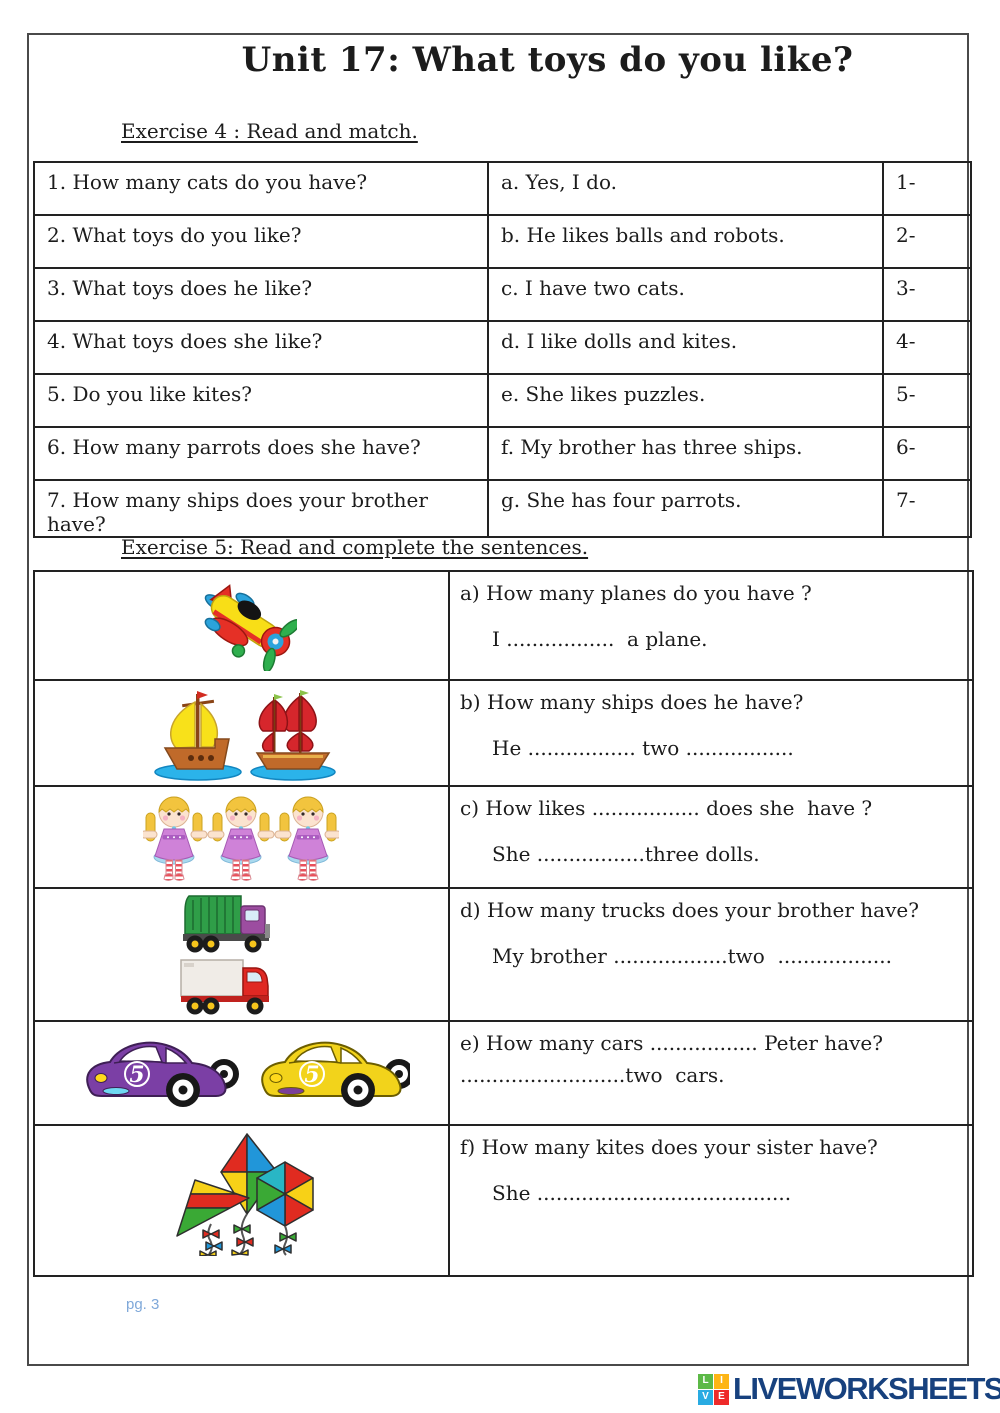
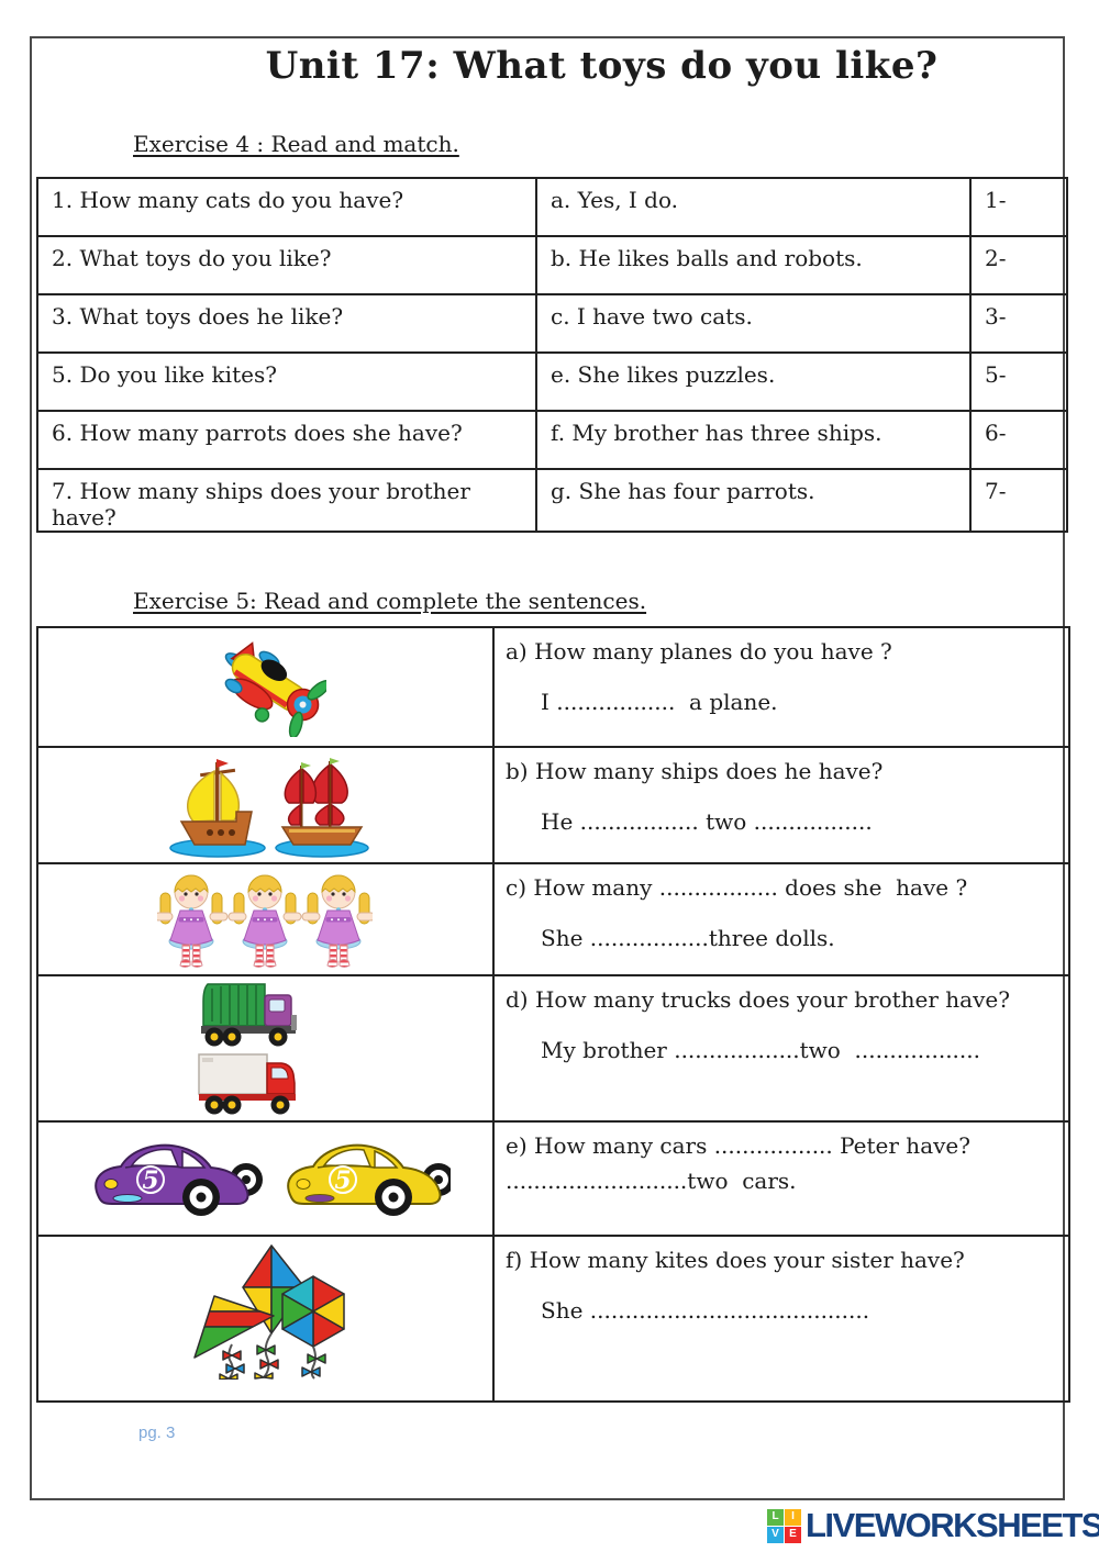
  Unit 17: What toys do you like?
  Exercise 4 : Read and match.
  1. How many cats do you have?	a. Yes, I do.	1-
  2. What toys do you like?	b. He likes balls and robots.	2-
  3. What toys does he like?	c. I have two cats.	3-
- 4. What toys does she like?	d. I like dolls and kites.	4-
  5. Do you like kites?	e. She likes puzzles.	5-
  6. How many parrots does she have?	f. My brother has three ships.	6-
  7. How many ships does your brother have?	g. She has four parrots.	7-
  Exercise 5: Read and complete the sentences.
  	a) How many planes do you have ? I ................. a plane.
  	b) How many ships does he have? He ................. two .................
- 	c) How likes ................. does she have ? She .................three dolls.
+ 	c) How many ................. does she have ? She .................three dolls.
  	d) How many trucks does your brother have? My brother ..................two ..................
  5 5	e) How many cars ................. Peter have? ..........................two cars.
  	f) How many kites does your sister have? She ........................................
  pg. 3
  L
  I
  V
  E
  LIVEWORKSHEETS
